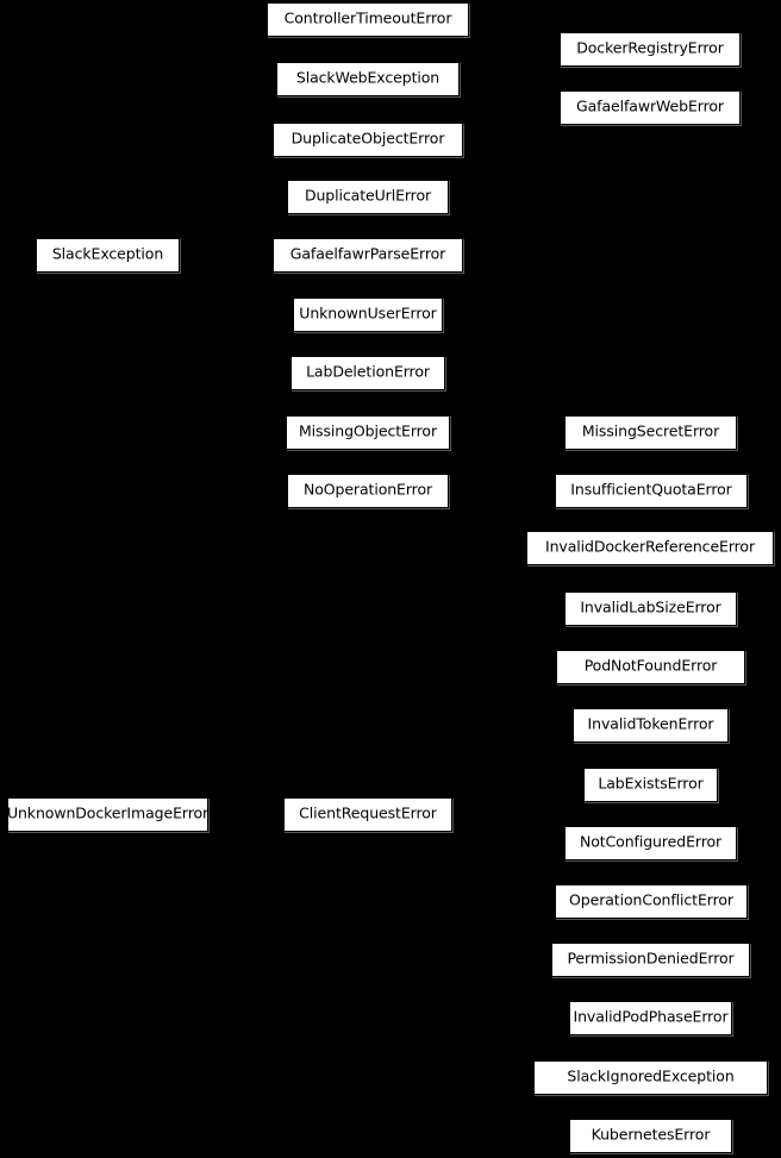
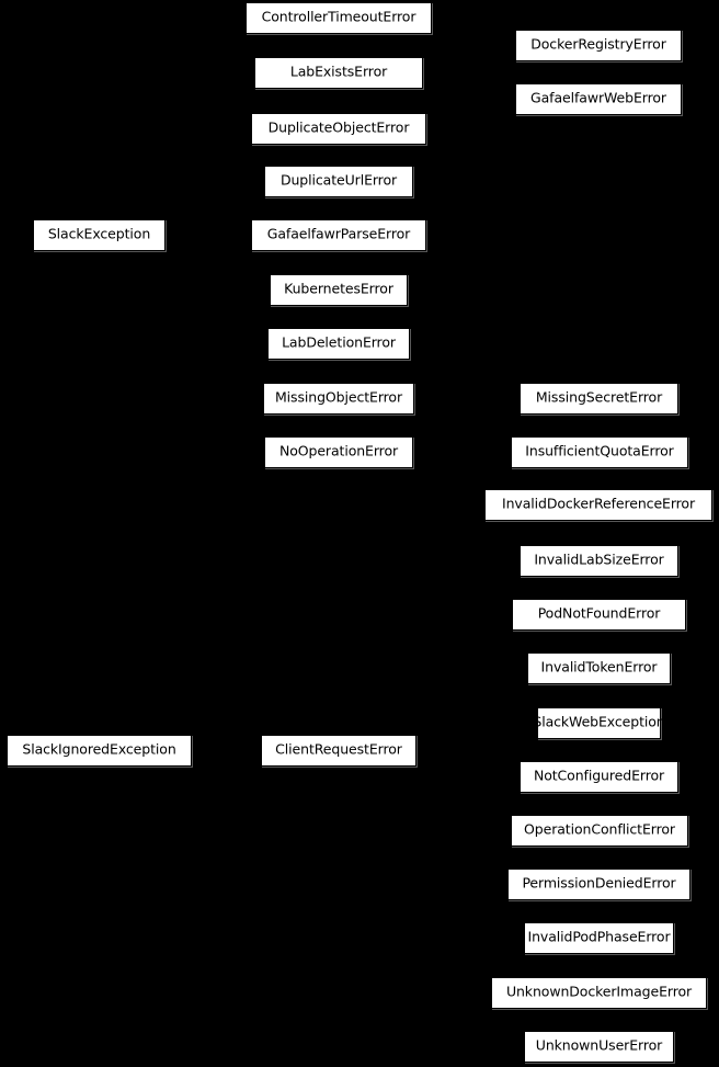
  ControllerTimeoutError
  DockerRegistryError
- SlackWebException
+ LabExistsError
  GafaelfawrWebError
  DuplicateObjectError
  DuplicateUrlError
  SlackException
  GafaelfawrParseError
- UnknownUserError
+ KubernetesError
  LabDeletionError
  MissingObjectError
  MissingSecretError
  NoOperationError
  InsufficientQuotaError
  InvalidDockerReferenceError
  InvalidLabSizeError
  PodNotFoundError
  InvalidTokenError
- LabExistsError
+ SlackWebException
- UnknownDockerImageError
+ SlackIgnoredException
  ClientRequestError
  NotConfiguredError
  OperationConflictError
  PermissionDeniedError
  InvalidPodPhaseError
- SlackIgnoredException
+ UnknownDockerImageError
- KubernetesError
+ UnknownUserError
